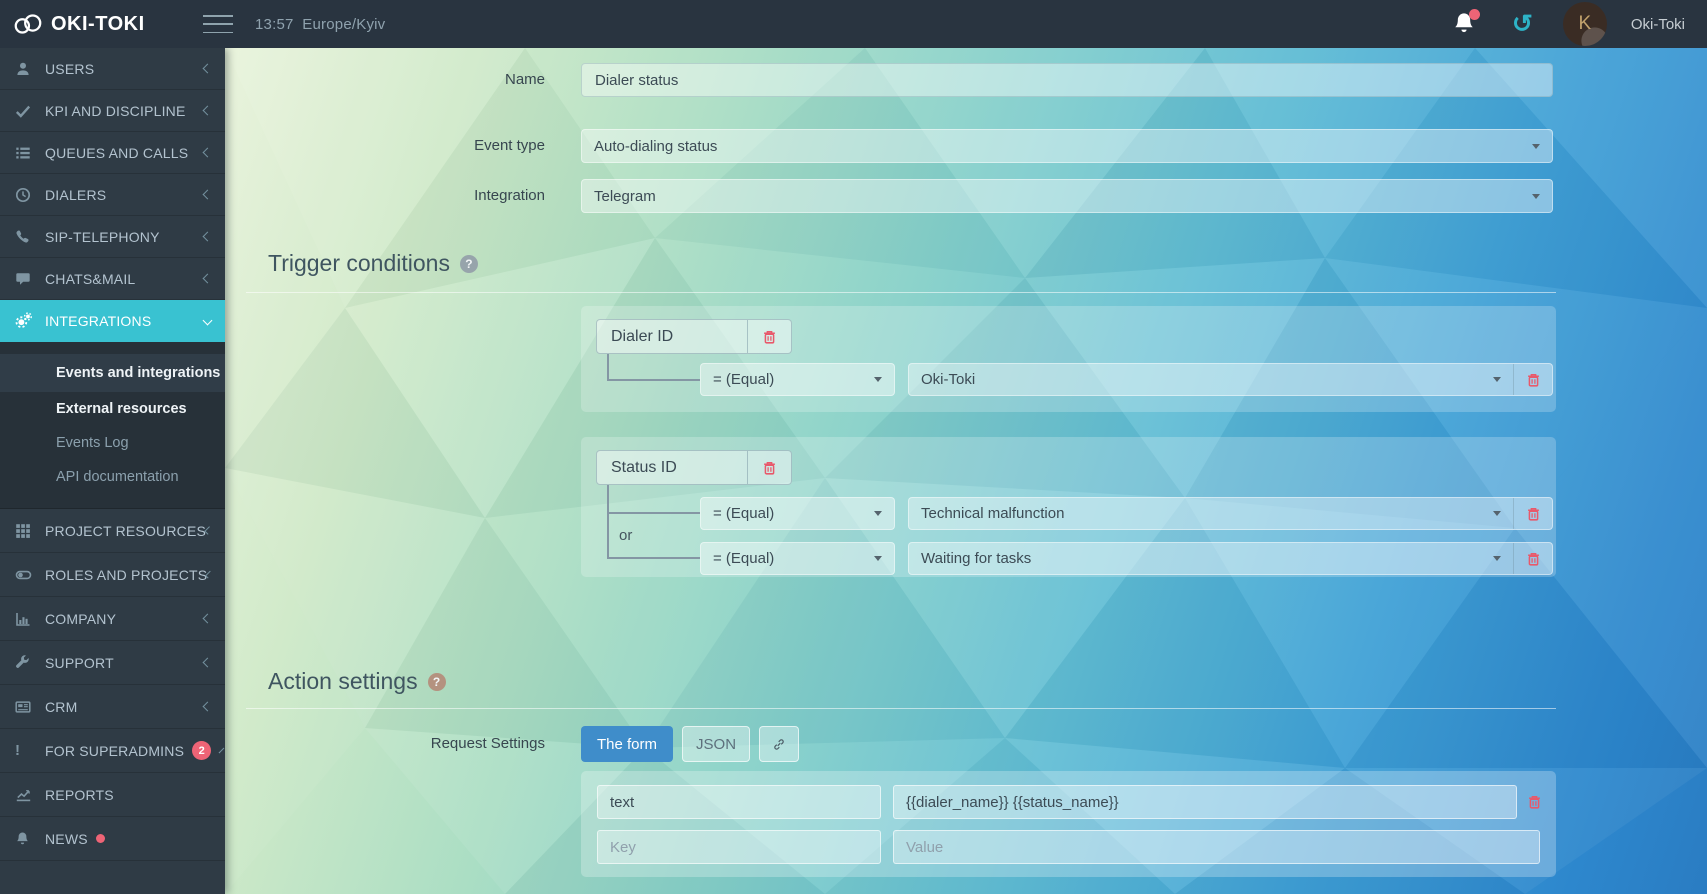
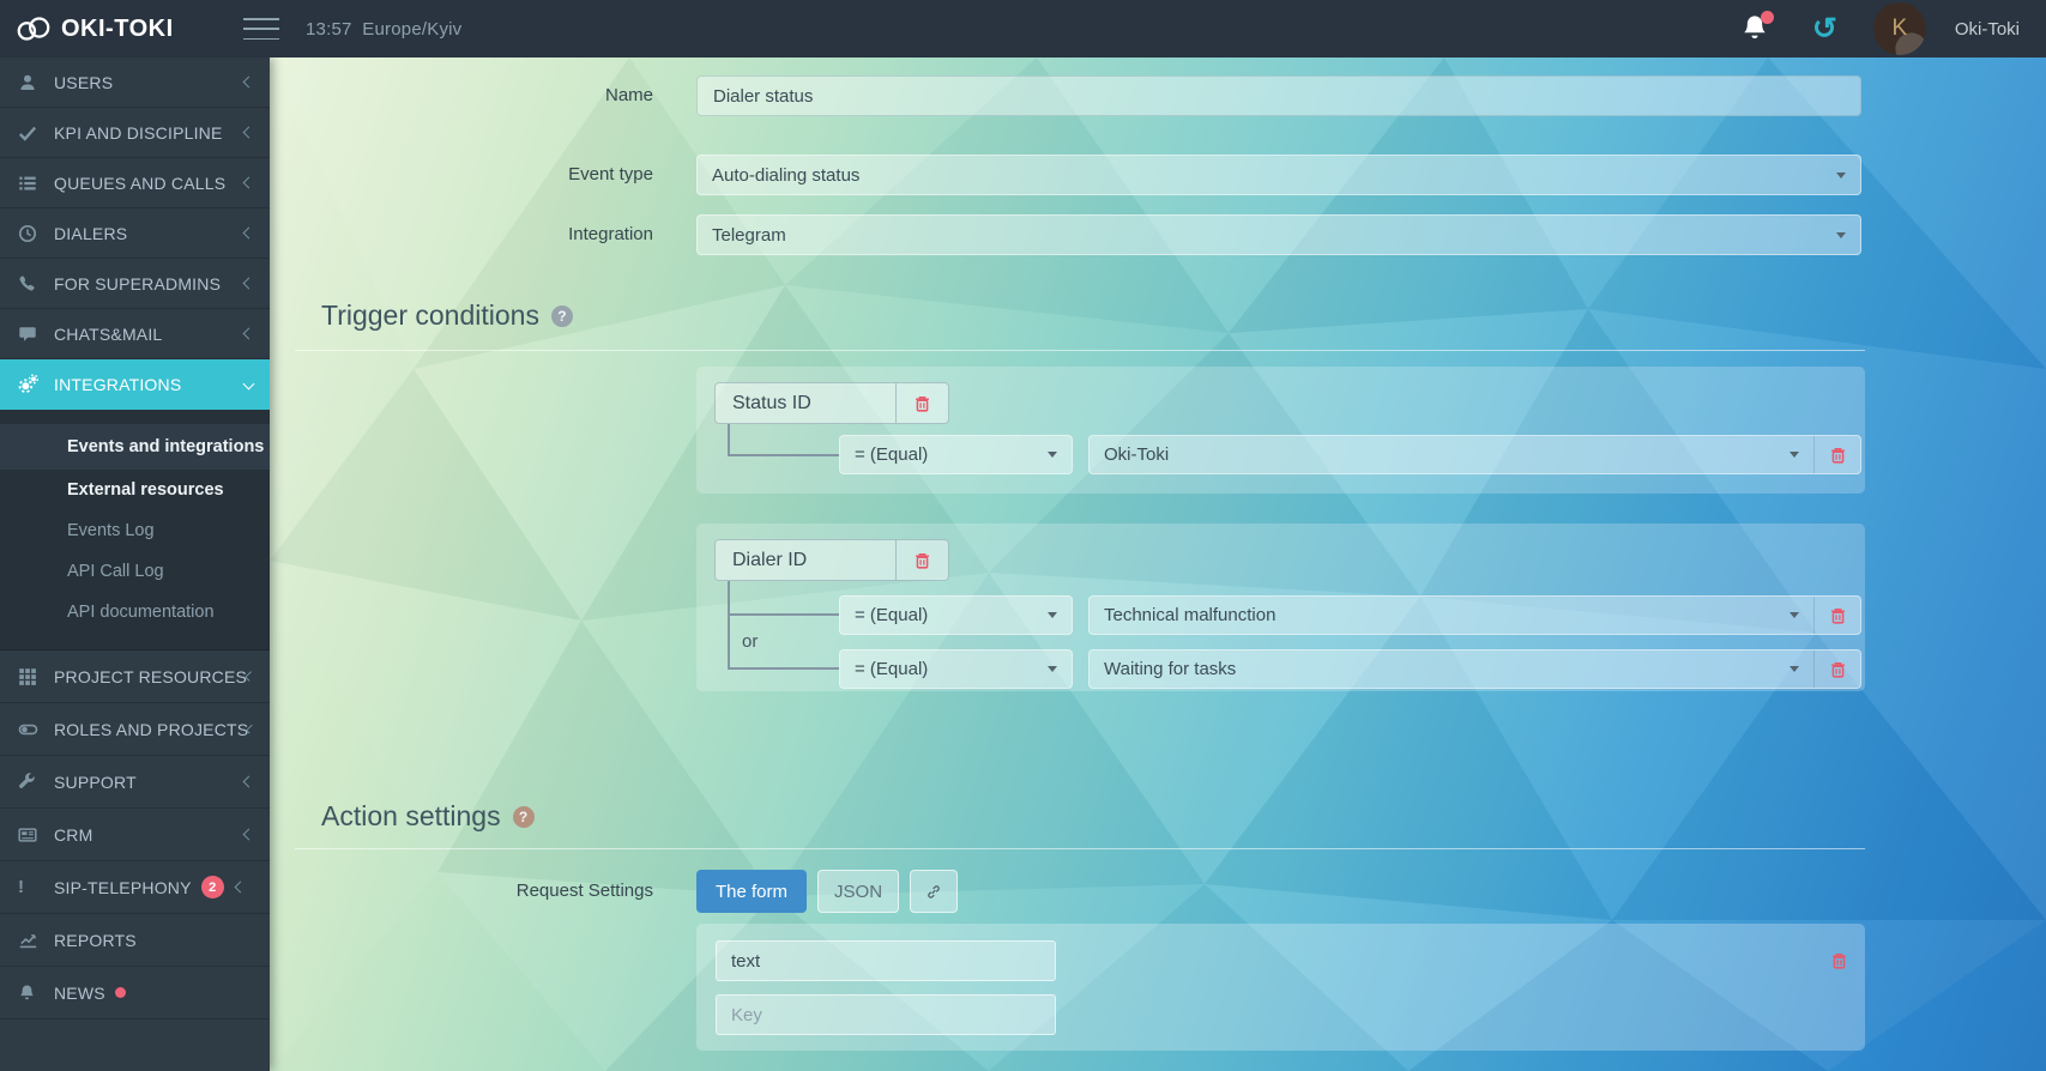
  OKI-TOKI
  13:57 Europe/Kyiv
  ↺
  K
  Oki-Toki
  USERS
  KPI AND DISCIPLINE
  QUEUES AND CALLS
  DIALERS
- SIP-TELEPHONY
+ FOR SUPERADMINS
  CHATS&MAIL
  INTEGRATIONS
  Events and integrations
  External resources
  Events Log
+ API Call Log
  API documentation
  PROJECT RESOURCES
  ROLES AND PROJECTS
- COMPANY
  SUPPORT
  CRM
  !
- FOR SUPERADMINS
+ SIP-TELEPHONY
  2
  REPORTS
  NEWS
  Name
  Dialer status
  Event type
  Auto-dialing status
  Integration
  Telegram
  Trigger conditions
  ?
- Dialer ID
+ Status ID
  = (Equal)
  Oki-Toki
- Status ID
+ Dialer ID
  or
  = (Equal)
  Technical malfunction
  = (Equal)
  Waiting for tasks
  Action settings
  ?
  Request Settings
  The form
  JSON
  text
- {{dialer_name}} {{status_name}}
  Key
- Value
